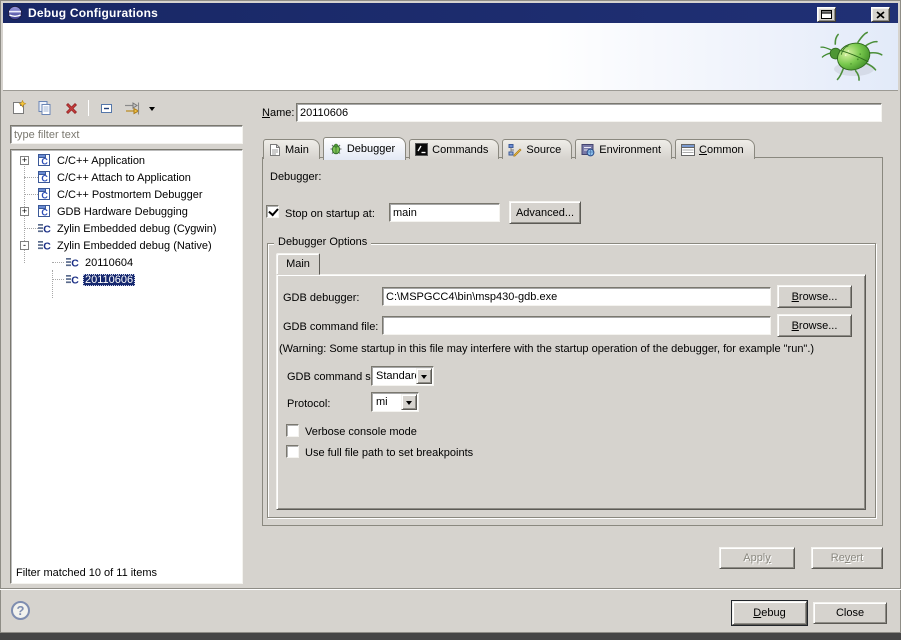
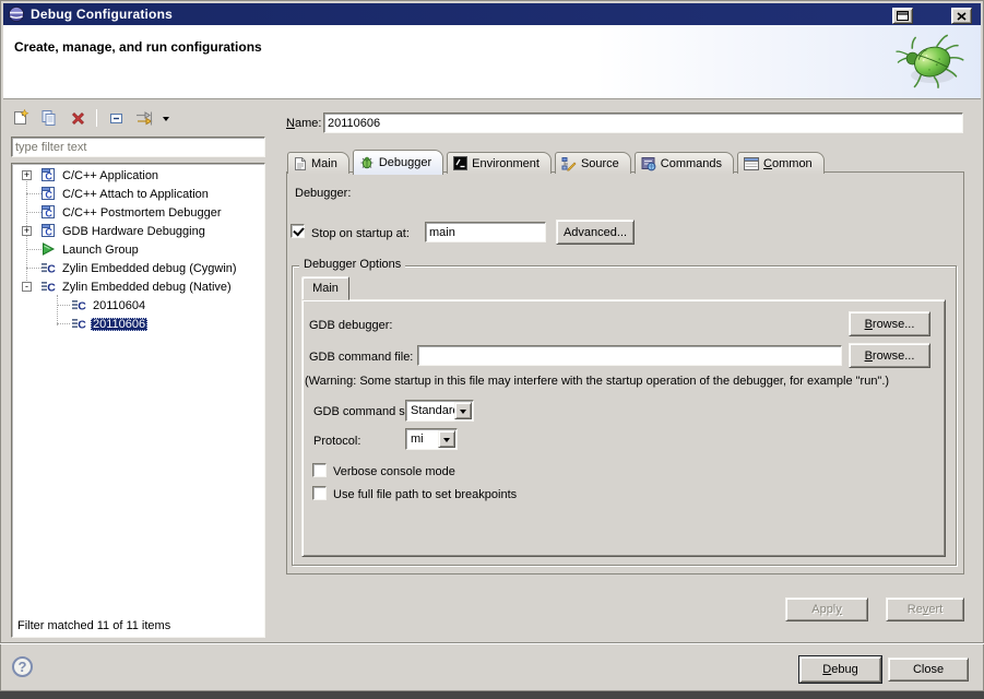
  Debug Configurations
+ Create, manage, and run configurations
  type filter text
  +
  C
  C/C++ Application
  C
  C/C++ Attach to Application
  C
  C/C++ Postmortem Debugger
  +
  C
  GDB Hardware Debugging
+ Launch Group
  C
  Zylin Embedded debug (Cygwin)
  -
  C
  Zylin Embedded debug (Native)
  C
  20110604
  C
  20110606
- Filter matched 10 of 11 items
+ Filter matched 11 of 11 items
  Name:
  20110606
  Main
  Debugger
- Commands
+ Environment
  Source
- Environment
+ Commands
  Common
  Debugger:
  Stop on startup at:
  main
  Advanced...
  Debugger Options
  Main
  GDB debugger:
- C:\MSPGCC4\bin\msp430-gdb.exe
  Browse...
  GDB command file:
  Browse...
  (Warning: Some startup in this file may interfere with the startup operation of the debugger, for example "run".)
  GDB command s
  Standar
  Protocol:
  mi
  Verbose console mode
  Use full file path to set breakpoints
  Apply
  Revert
  ?
  Debug
  Close
